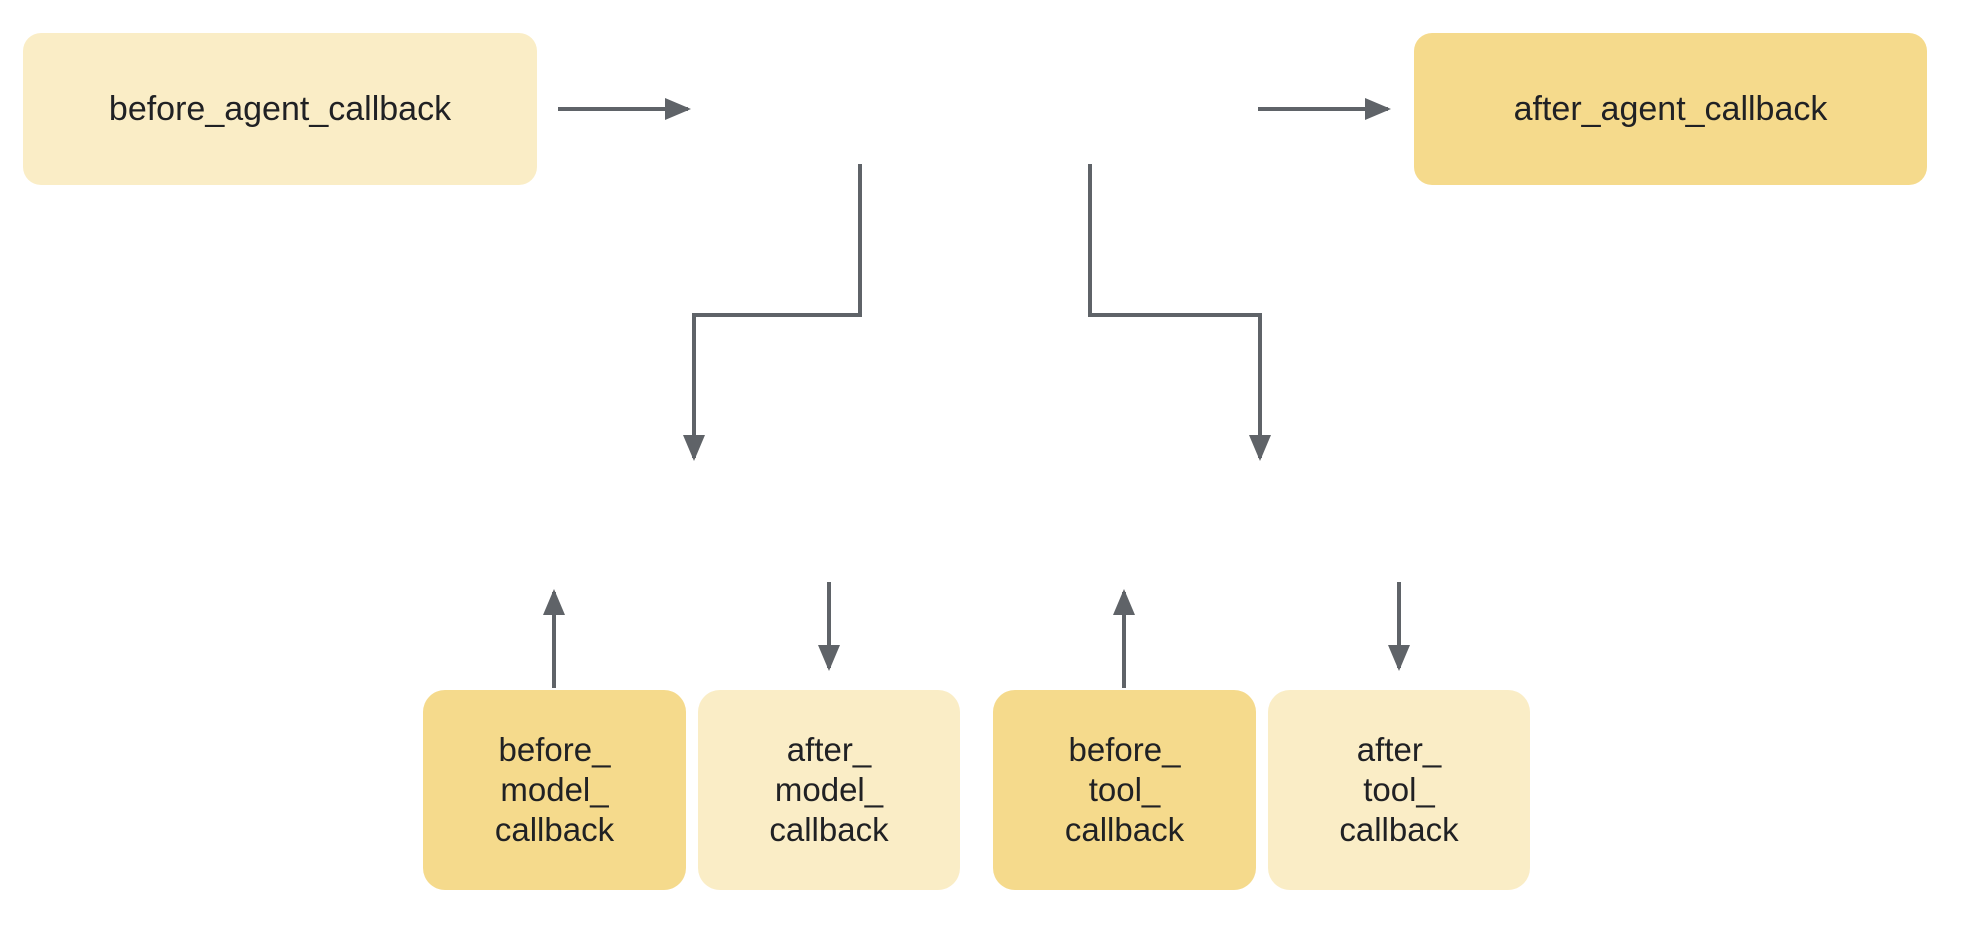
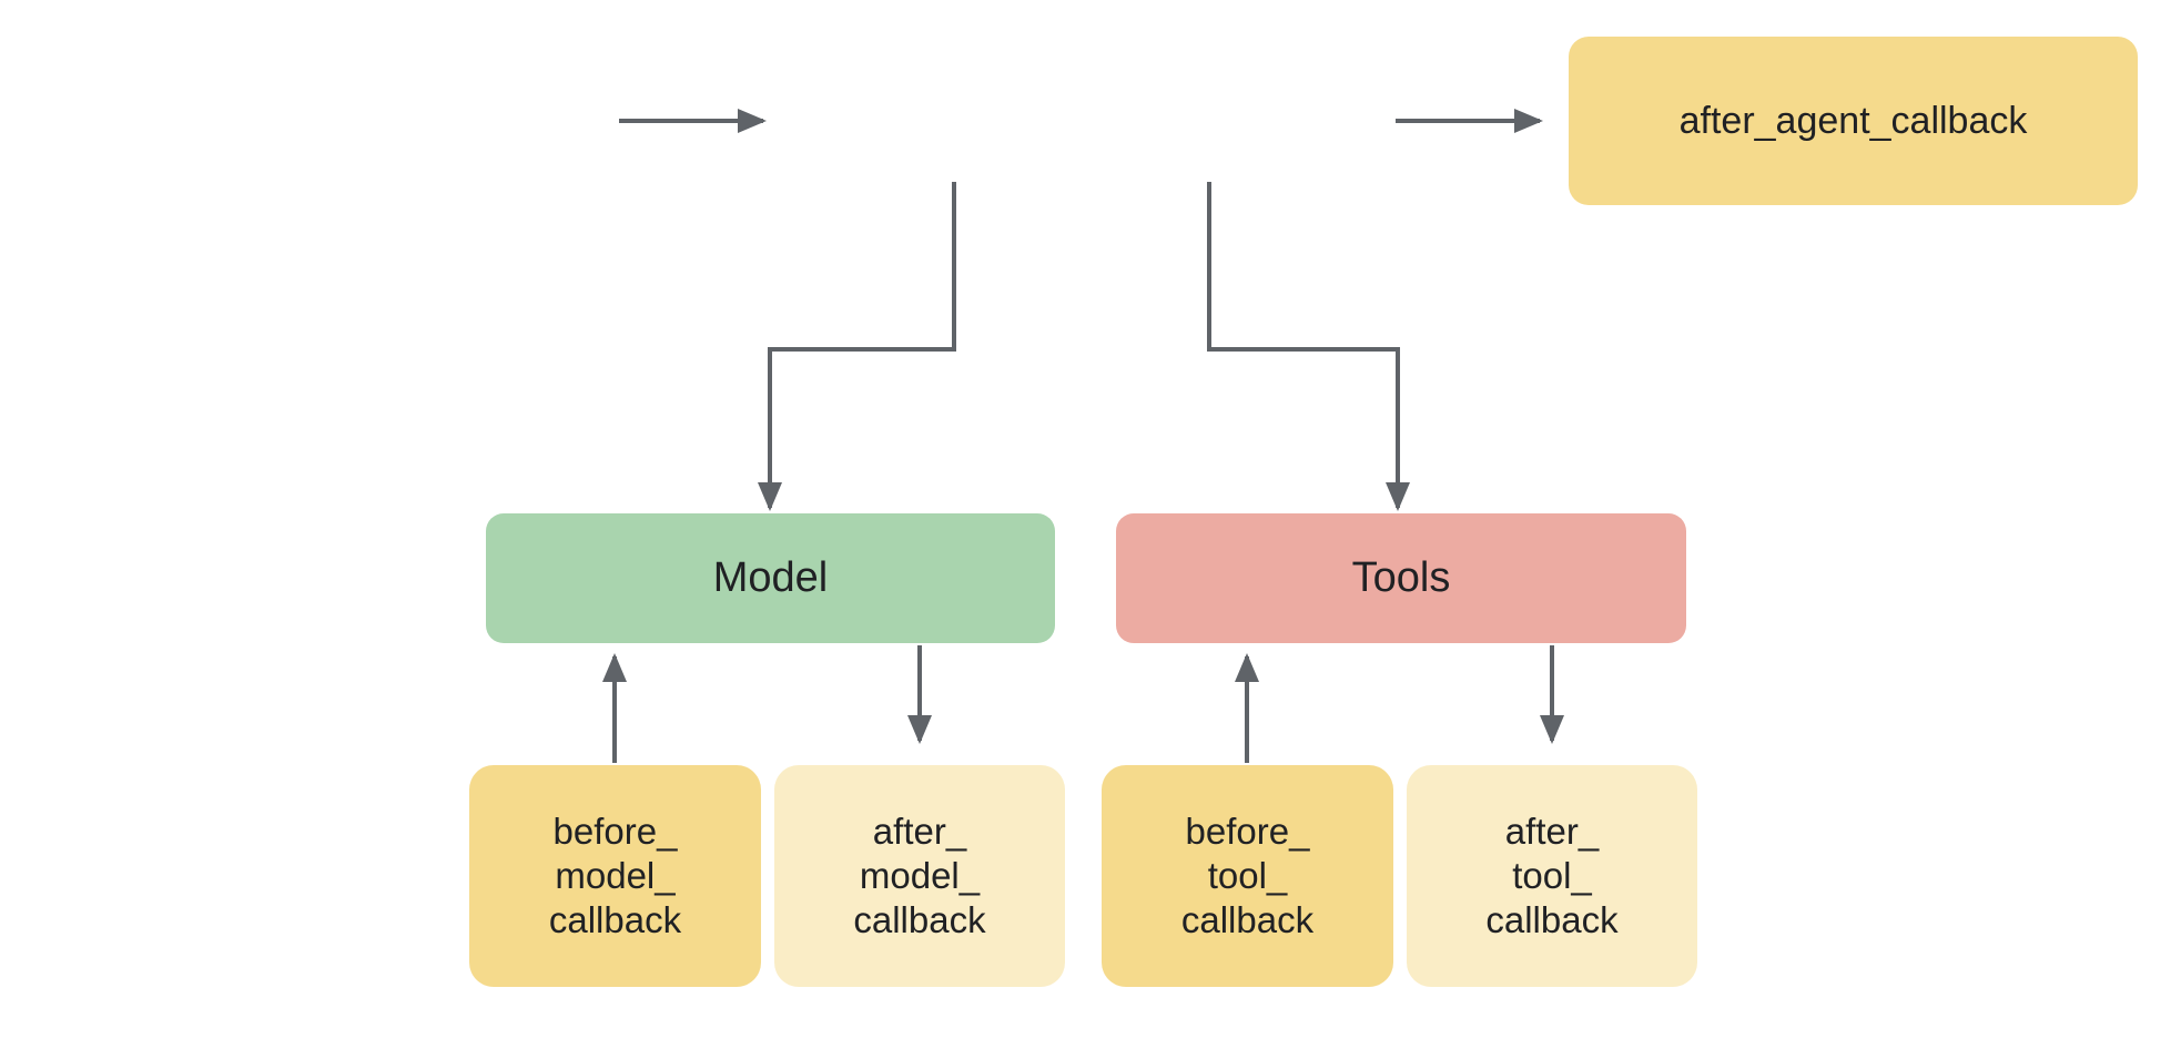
- before_agent_callback
  after_agent_callback
+ Model
+ Tools
  before_
  model_
  callback
  after_
  model_
  callback
  before_
  tool_
  callback
  after_
  tool_
  callback
